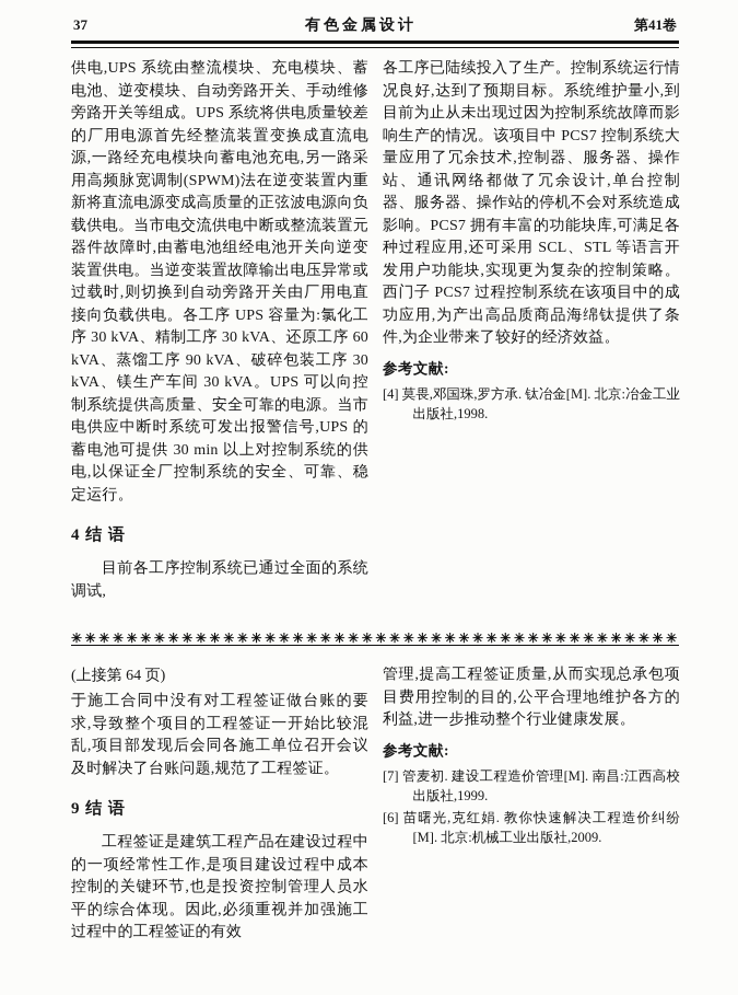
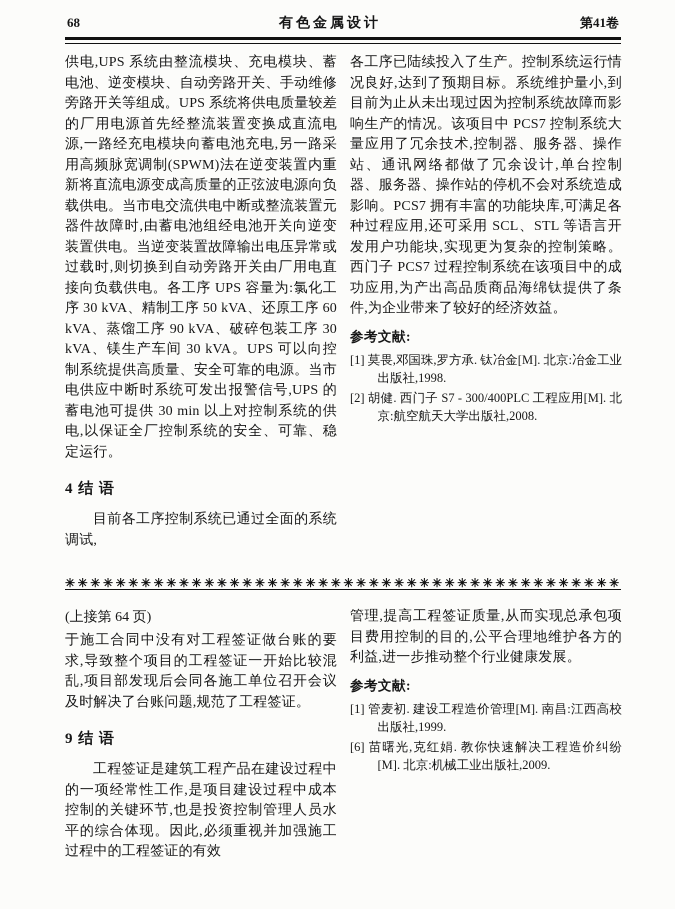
- 37
+ 68
  有色金属设计
  第41卷
- 供电,UPS 系统由整流模块、充电模块、蓄电池、逆变模块、自动旁路开关、手动维修旁路开关等组成。UPS 系统将供电质量较差的厂用电源首先经整流装置变换成直流电源,一路经充电模块向蓄电池充电,另一路采用高频脉宽调制(SPWM)法在逆变装置内重新将直流电源变成高质量的正弦波电源向负载供电。当市电交流供电中断或整流装置元器件故障时,由蓄电池组经电池开关向逆变装置供电。当逆变装置故障输出电压异常或过载时,则切换到自动旁路开关由厂用电直接向负载供电。各工序 UPS 容量为:氯化工序 30 kVA、精制工序 30 kVA、还原工序 60 kVA、蒸馏工序 90 kVA、破碎包装工序 30 kVA、镁生产车间 30 kVA。UPS 可以向控制系统提供高质量、安全可靠的电源。当市电供应中断时系统可发出报警信号,UPS 的蓄电池可提供 30 min 以上对控制系统的供电,以保证全厂控制系统的安全、可靠、稳定运行。
+ 供电,UPS 系统由整流模块、充电模块、蓄电池、逆变模块、自动旁路开关、手动维修旁路开关等组成。UPS 系统将供电质量较差的厂用电源首先经整流装置变换成直流电源,一路经充电模块向蓄电池充电,另一路采用高频脉宽调制(SPWM)法在逆变装置内重新将直流电源变成高质量的正弦波电源向负载供电。当市电交流供电中断或整流装置元器件故障时,由蓄电池组经电池开关向逆变装置供电。当逆变装置故障输出电压异常或过载时,则切换到自动旁路开关由厂用电直接向负载供电。各工序 UPS 容量为:氯化工序 30 kVA、精制工序 50 kVA、还原工序 60 kVA、蒸馏工序 90 kVA、破碎包装工序 30 kVA、镁生产车间 30 kVA。UPS 可以向控制系统提供高质量、安全可靠的电源。当市电供应中断时系统可发出报警信号,UPS 的蓄电池可提供 30 min 以上对控制系统的供电,以保证全厂控制系统的安全、可靠、稳定运行。
  4 结 语
  目前各工序控制系统已通过全面的系统调试,
  各工序已陆续投入了生产。控制系统运行情况良好,达到了预期目标。系统维护量小,到目前为止从未出现过因为控制系统故障而影响生产的情况。该项目中 PCS7 控制系统大量应用了冗余技术,控制器、服务器、操作站、通讯网络都做了冗余设计,单台控制器、服务器、操作站的停机不会对系统造成影响。PCS7 拥有丰富的功能块库,可满足各种过程应用,还可采用 SCL、STL 等语言开发用户功能块,实现更为复杂的控制策略。西门子 PCS7 过程控制系统在该项目中的成功应用,为产出高品质商品海绵钛提供了条件,为企业带来了较好的经济效益。
  参考文献:
- [4] 莫畏,邓国珠,罗方承. 钛冶金[M]. 北京:冶金工业出版社,1998.
+ [1] 莫畏,邓国珠,罗方承. 钛冶金[M]. 北京:冶金工业出版社,1998.
+ [2] 胡健. 西门子 S7 - 300/400PLC 工程应用[M]. 北京:航空航天大学出版社,2008.
  ✳✳✳✳✳✳✳✳✳✳✳✳✳✳✳✳✳✳✳✳✳✳✳✳✳✳✳✳✳✳✳✳✳✳✳✳✳✳✳✳✳✳✳✳
  (上接第 64 页)
  于施工合同中没有对工程签证做台账的要求,导致整个项目的工程签证一开始比较混乱,项目部发现后会同各施工单位召开会议及时解决了台账问题,规范了工程签证。
  9 结 语
  工程签证是建筑工程产品在建设过程中的一项经常性工作,是项目建设过程中成本控制的关键环节,也是投资控制管理人员水平的综合体现。因此,必须重视并加强施工过程中的工程签证的有效
  管理,提高工程签证质量,从而实现总承包项目费用控制的目的,公平合理地维护各方的利益,进一步推动整个行业健康发展。
  参考文献:
- [7] 管麦初. 建设工程造价管理[M]. 南昌:江西高校出版社,1999.
+ [1] 管麦初. 建设工程造价管理[M]. 南昌:江西高校出版社,1999.
  [6] 苗曙光,克红娟. 教你快速解决工程造价纠纷[M]. 北京:机械工业出版社,2009.
